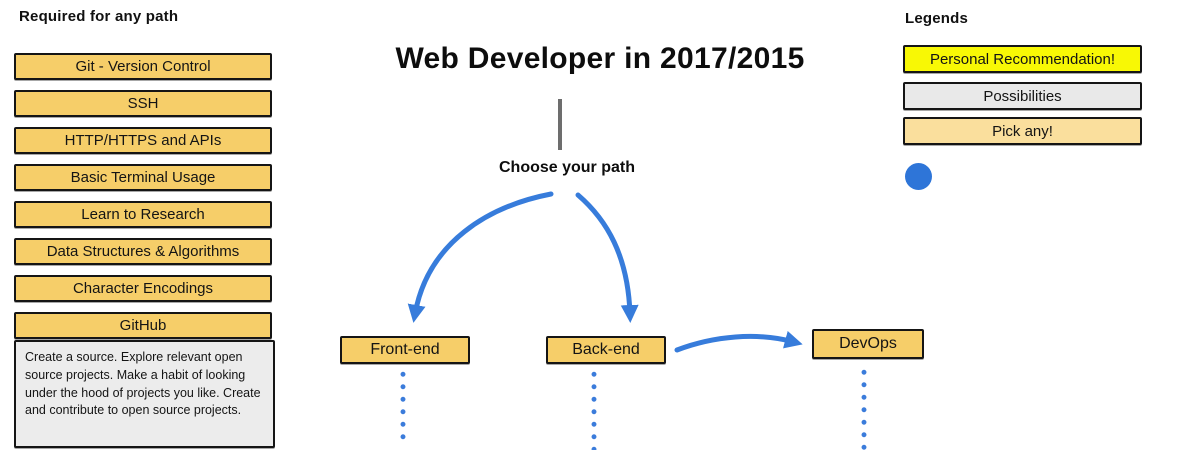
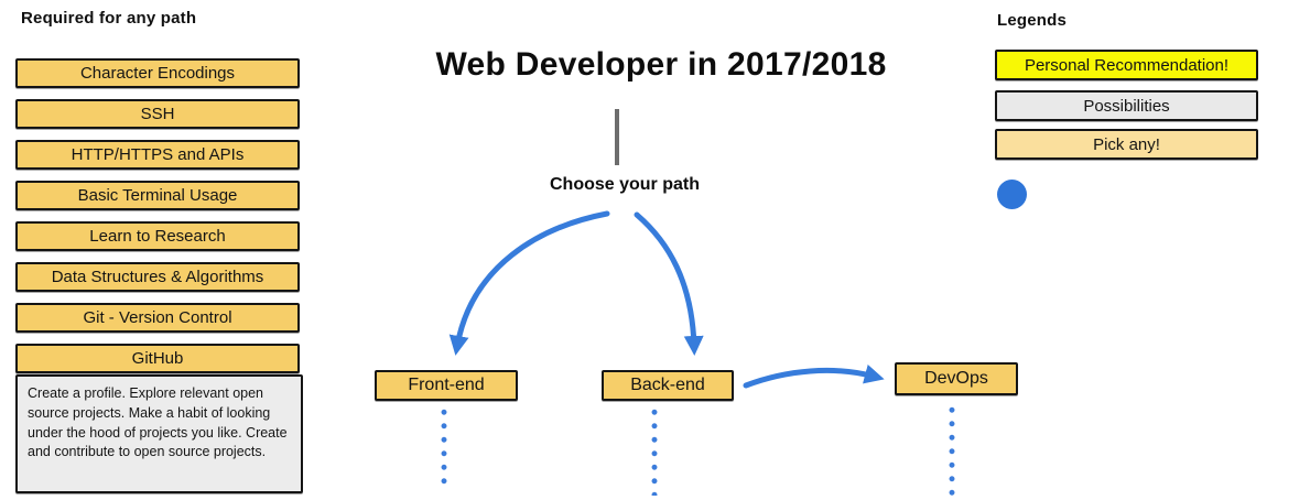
  Required for any path
- Git - Version Control
+ Character Encodings
  SSH
  HTTP/HTTPS and APIs
  Basic Terminal Usage
  Learn to Research
  Data Structures & Algorithms
- Character Encodings
+ Git - Version Control
  GitHub
- Create a source. Explore relevant open source projects. Make a habit of looking under the hood of projects you like. Create and contribute to open source projects.
+ Create a profile. Explore relevant open source projects. Make a habit of looking under the hood of projects you like. Create and contribute to open source projects.
- Web Developer in 2017/2015
+ Web Developer in 2017/2018
  Choose your path
  Front-end
  Back-end
  DevOps
  Legends
  Personal Recommendation!
  Possibilities
  Pick any!
